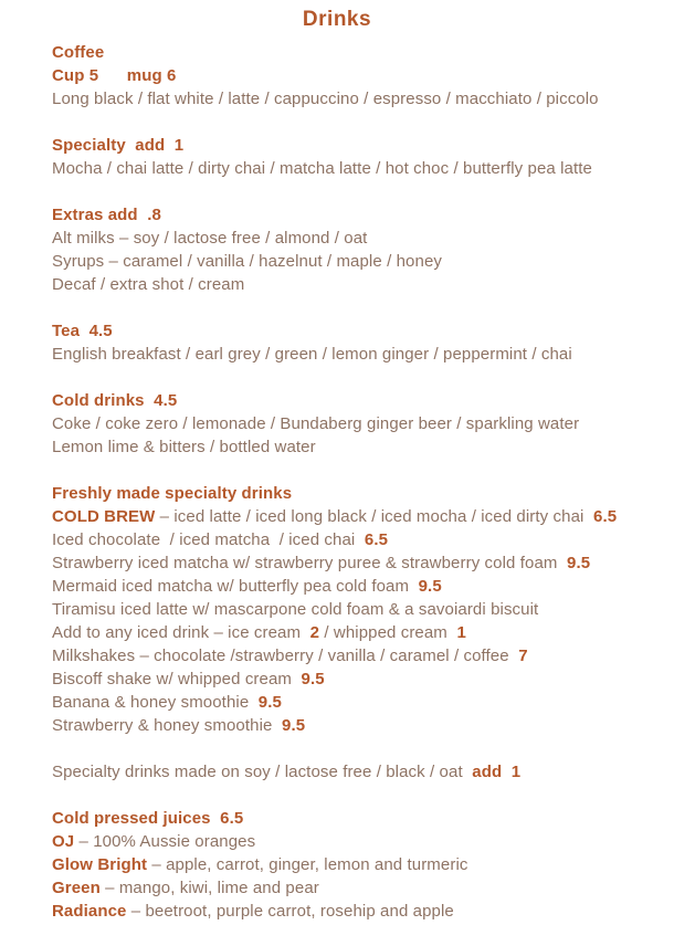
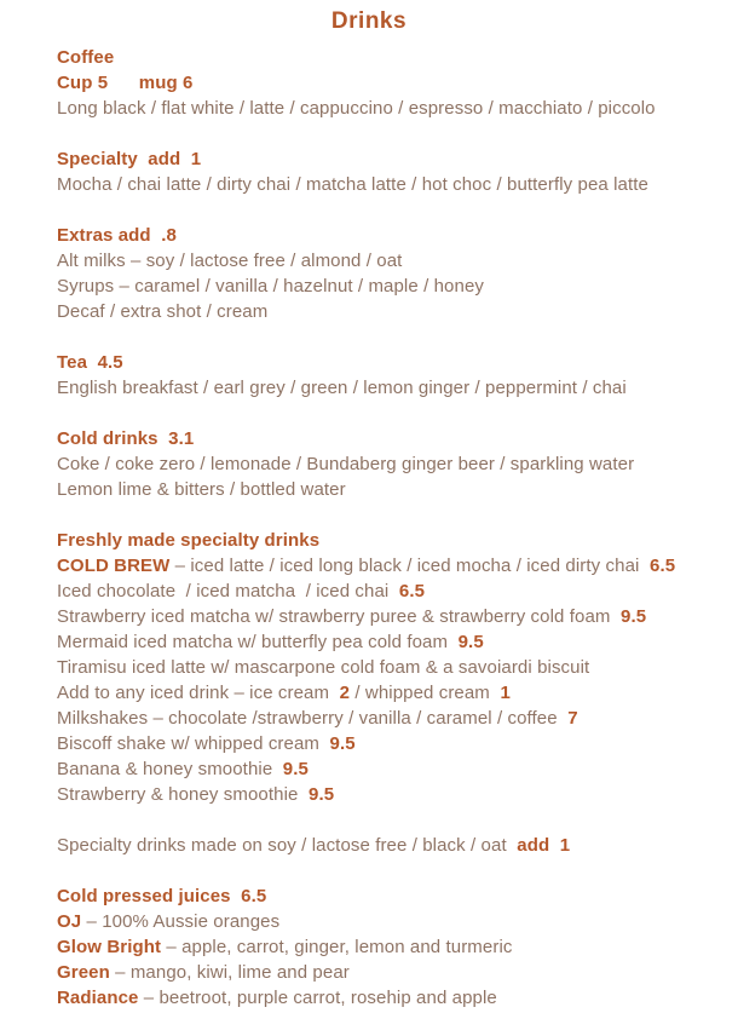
  Drinks
  Coffee
  Cup 5 mug 6
  Long black / flat white / latte / cappuccino / espresso / macchiato / piccolo
  Specialty add 1
  Mocha / chai latte / dirty chai / matcha latte / hot choc / butterfly pea latte
  Extras add .8
  Alt milks – soy / lactose free / almond / oat
  Syrups – caramel / vanilla / hazelnut / maple / honey
  Decaf / extra shot / cream
  Tea 4.5
  English breakfast / earl grey / green / lemon ginger / peppermint / chai
- Cold drinks 4.5
+ Cold drinks 3.1
  Coke / coke zero / lemonade / Bundaberg ginger beer / sparkling water
  Lemon lime & bitters / bottled water
  Freshly made specialty drinks
  COLD BREW – iced latte / iced long black / iced mocha / iced dirty chai 6.5
  Iced chocolate / iced matcha / iced chai 6.5
  Strawberry iced matcha w/ strawberry puree & strawberry cold foam 9.5
  Mermaid iced matcha w/ butterfly pea cold foam 9.5
  Tiramisu iced latte w/ mascarpone cold foam & a savoiardi biscuit
  Add to any iced drink – ice cream 2 / whipped cream 1
  Milkshakes – chocolate /strawberry / vanilla / caramel / coffee 7
  Biscoff shake w/ whipped cream 9.5
  Banana & honey smoothie 9.5
  Strawberry & honey smoothie 9.5
  Specialty drinks made on soy / lactose free / black / oat add 1
  Cold pressed juices 6.5
  OJ – 100% Aussie oranges
  Glow Bright – apple, carrot, ginger, lemon and turmeric
  Green – mango, kiwi, lime and pear
  Radiance – beetroot, purple carrot, rosehip and apple
